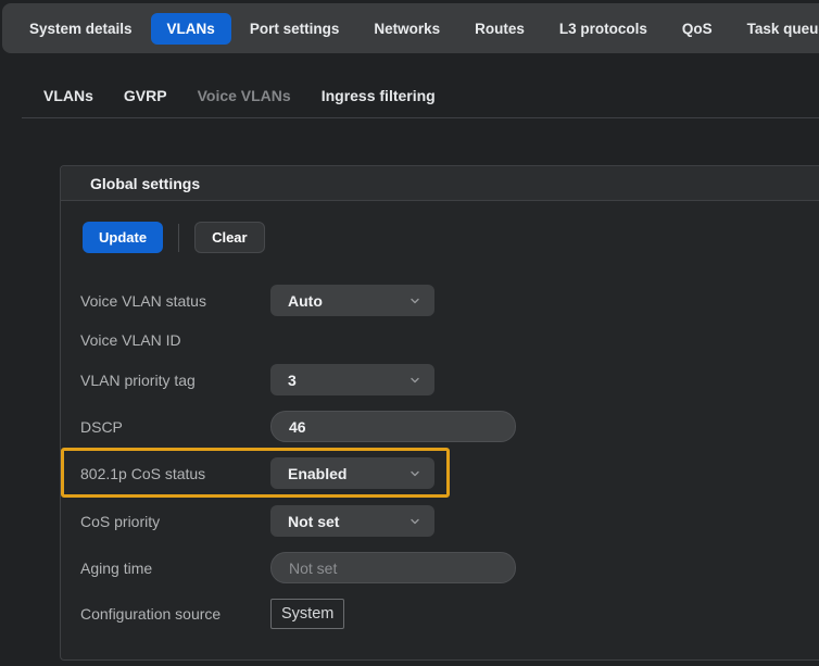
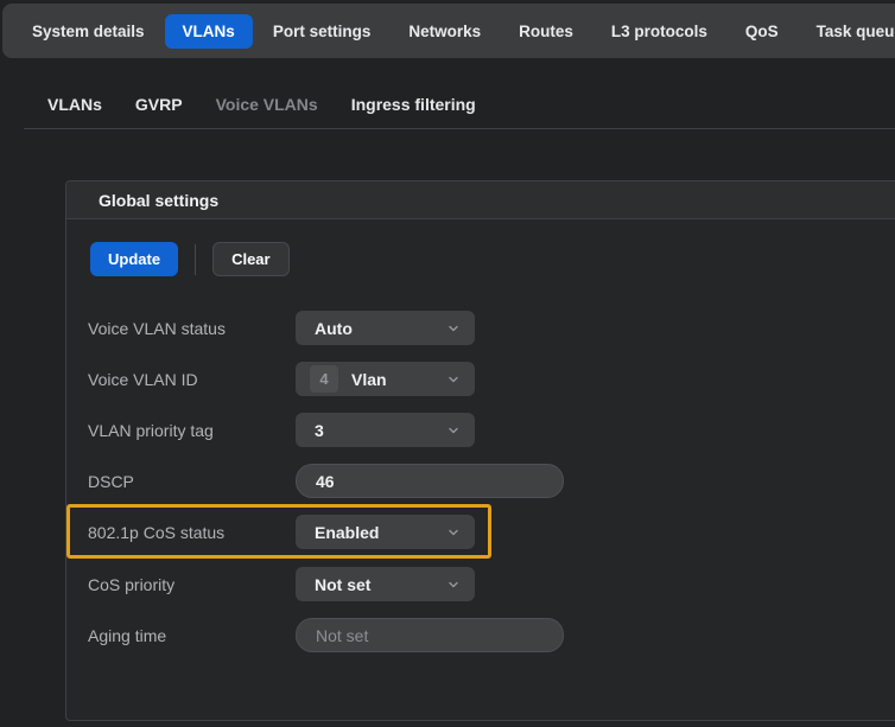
  System details
  VLANs
  Port settings
  Networks
  Routes
  L3 protocols
  QoS
  Task queu
  VLANs
  GVRP
  Voice VLANs
  Ingress filtering
  Global settings
  Update
  Clear
  Voice VLAN status
  Auto
  Voice VLAN ID
+ 4
+ Vlan
  VLAN priority tag
  3
  DSCP
  46
  802.1p CoS status
  Enabled
  CoS priority
  Not set
  Aging time
  Not set
- Configuration source
- System
